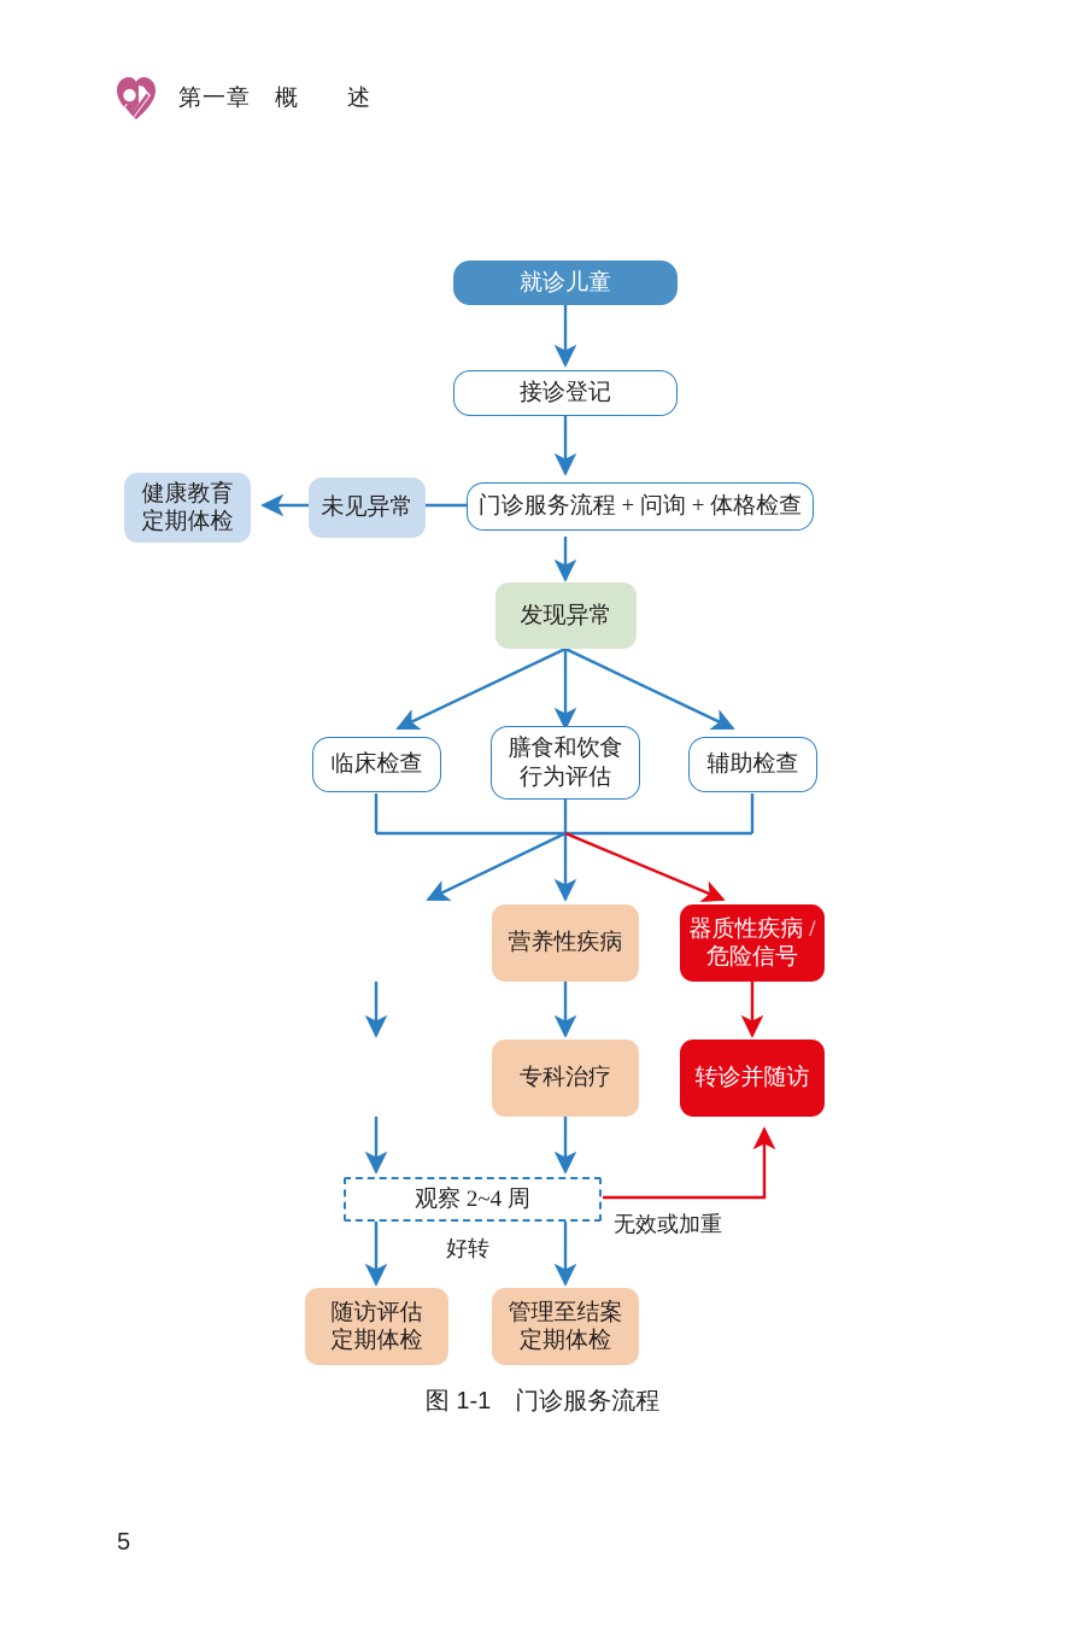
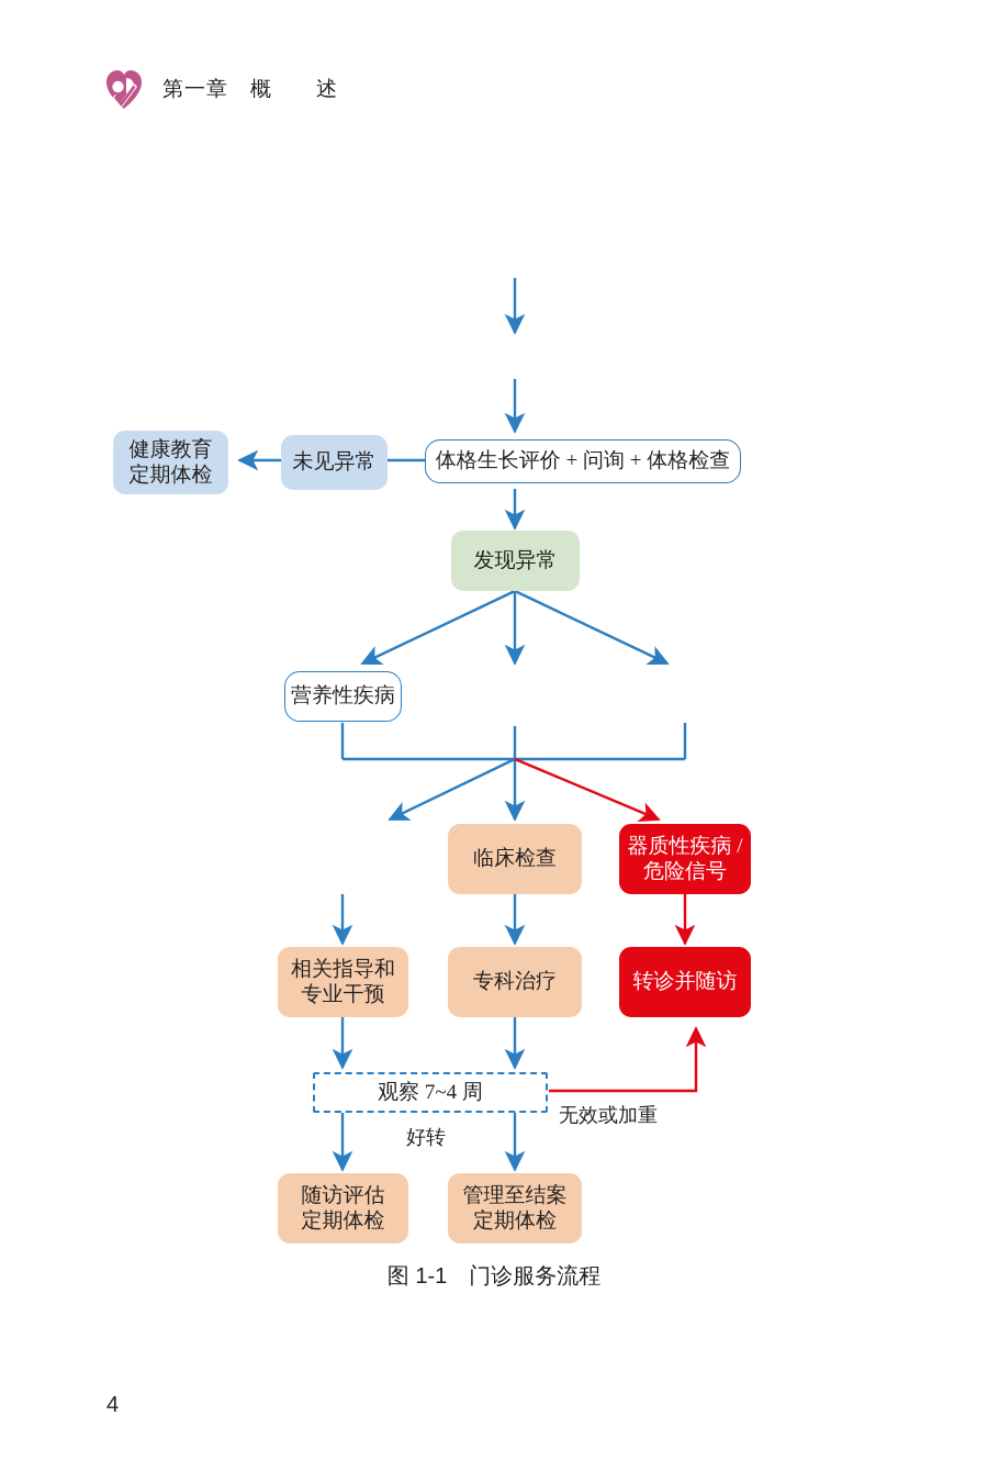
  第一章 概 述
- 就诊儿童
- 接诊登记
- 门诊服务流程 + 问询 + 体格检查
+ 体格生长评价 + 问询 + 体格检查
  未见异常
  健康教育
  定期体检
  发现异常
- 临床检查
+ 营养性疾病
- 膳食和饮食
- 行为评估
- 辅助检查
- 营养性疾病
+ 临床检查
  器质性疾病 /
  危险信号
+ 相关指导和
+ 专业干预
  专科治疗
  转诊并随访
- 观察 2~4 周
+ 观察 7~4 周
  随访评估
  定期体检
  管理至结案
  定期体检
  好转
  无效或加重
  图 1-1 门诊服务流程
- 5
+ 4
